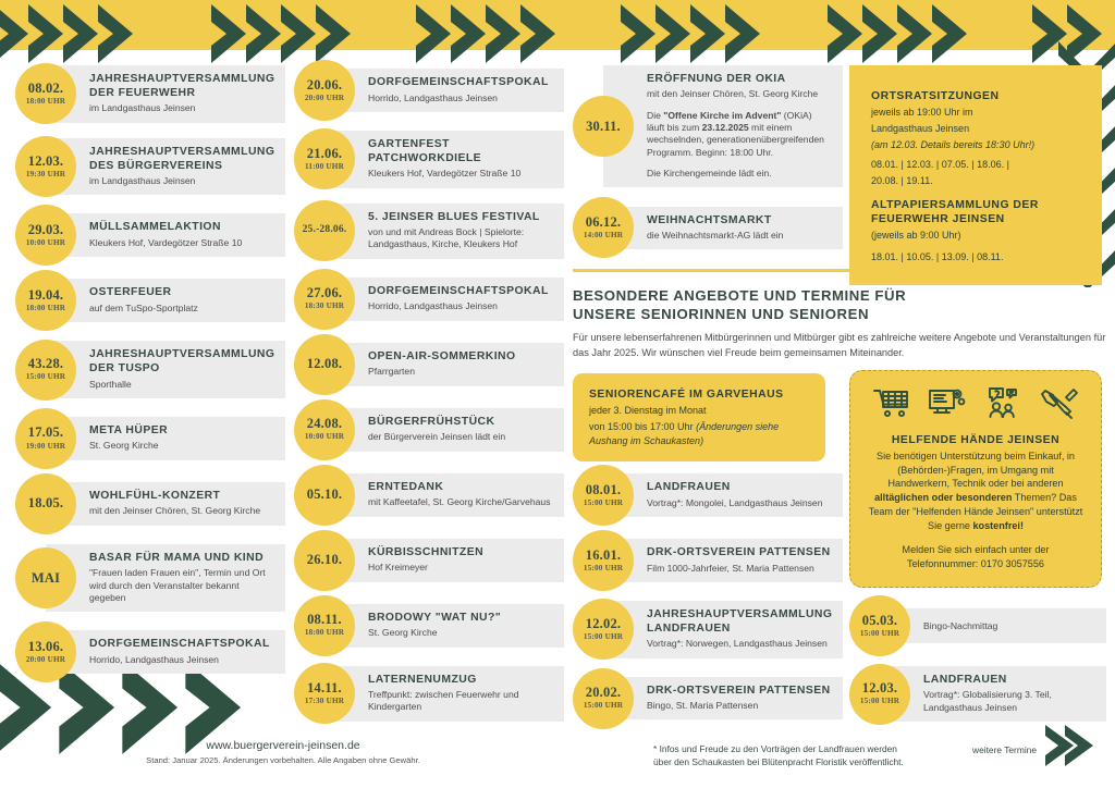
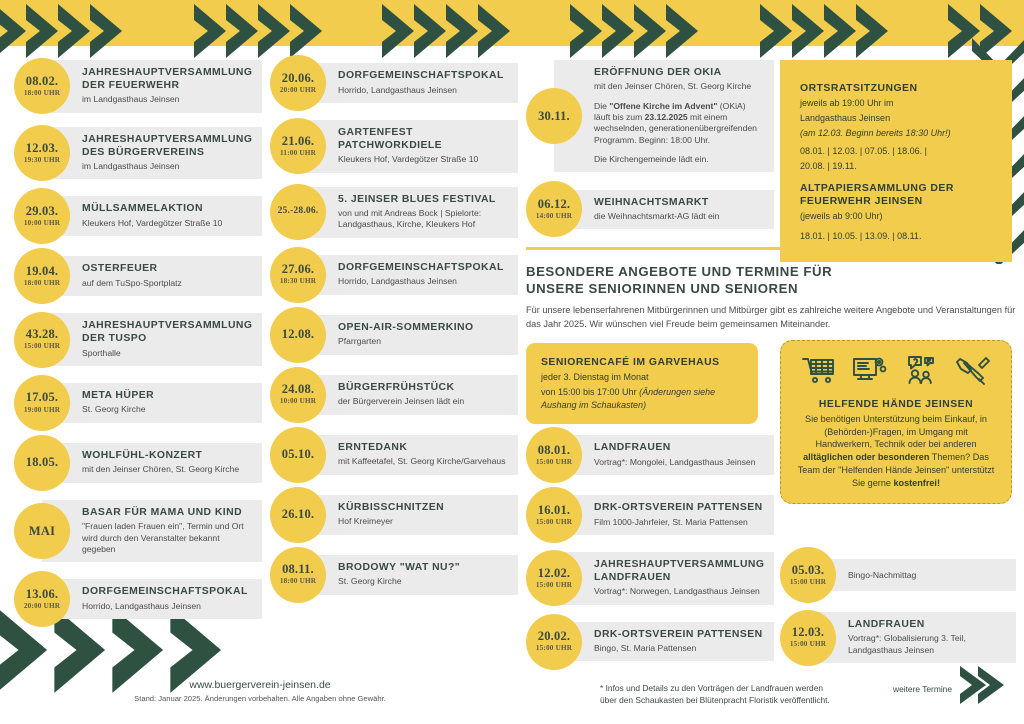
  08.02.
  18:00 UHR
  JAHRESHAUPTVERSAMMLUNG DER FEUERWEHR
  im Landgasthaus Jeinsen
  12.03.
  19:30 UHR
  JAHRESHAUPTVERSAMMLUNG DES BÜRGERVEREINS
  im Landgasthaus Jeinsen
  29.03.
  10:00 UHR
  MÜLLSAMMELAKTION
  Kleukers Hof, Vardegötzer Straße 10
  19.04.
  18:00 UHR
  OSTERFEUER
  auf dem TuSpo-Sportplatz
  43.28.
  15:00 UHR
  JAHRESHAUPTVERSAMMLUNG DER TUSPO
  Sporthalle
  17.05.
  19:00 UHR
  META HÜPER
  St. Georg Kirche
  18.05.
  WOHLFÜHL-KONZERT
  mit den Jeinser Chören, St. Georg Kirche
  MAI
  BASAR FÜR MAMA UND KIND
  "Frauen laden Frauen ein", Termin und Ort wird durch den Veranstalter bekannt gegeben
  13.06.
  20:00 UHR
  DORFGEMEINSCHAFTSPOKAL
  Horrido, Landgasthaus Jeinsen
  20.06.
  20:00 UHR
  DORFGEMEINSCHAFTSPOKAL
  Horrido, Landgasthaus Jeinsen
  21.06.
  11:00 UHR
  GARTENFEST PATCHWORKDIELE
  Kleukers Hof, Vardegötzer Straße 10
  25.-28.06.
  5. JEINSER BLUES FESTIVAL
  von und mit Andreas Bock | Spielorte: Landgasthaus, Kirche, Kleukers Hof
  27.06.
  18:30 UHR
  DORFGEMEINSCHAFTSPOKAL
  Horrido, Landgasthaus Jeinsen
  12.08.
  OPEN-AIR-SOMMERKINO
  Pfarrgarten
  24.08.
  10:00 UHR
  BÜRGERFRÜHSTÜCK
  der Bürgerverein Jeinsen lädt ein
  05.10.
  ERNTEDANK
  mit Kaffeetafel, St. Georg Kirche/Garvehaus
  26.10.
  KÜRBISSCHNITZEN
  Hof Kreimeyer
  08.11.
  18:00 UHR
  BRODOWY "WAT NU?"
  St. Georg Kirche
- 14.11.
- 17:30 UHR
- LATERNENUMZUG
- Treffpunkt: zwischen Feuerwehr und Kindergarten
  30.11.
  ERÖFFNUNG DER OKIA
  mit den Jeinser Chören, St. Georg Kirche
  Die "Offene Kirche im Advent" (OKiA) läuft bis zum 23.12.2025 mit einem wechselnden, generationenübergreifenden Programm. Beginn: 18:00 Uhr.
  Die Kirchengemeinde lädt ein.
  06.12.
  14:00 UHR
  WEIHNACHTSMARKT
  die Weihnachtsmarkt-AG lädt ein
  ORTSRATSITZUNGEN
  jeweils ab 19:00 Uhr im
  Landgasthaus Jeinsen
- (am 12.03. Details bereits 18:30 Uhr!)
+ (am 12.03. Beginn bereits 18:30 Uhr!)
  08.01. | 12.03. | 07.05. | 18.06. |
  20.08. | 19.11.
  ALTPAPIERSAMMLUNG DER FEUERWEHR JEINSEN
  (jeweils ab 9:00 Uhr)
  18.01. | 10.05. | 13.09. | 08.11.
  BESONDERE ANGEBOTE UND TERMINE FÜR
  UNSERE SENIORINNEN UND SENIOREN
  Für unsere lebenserfahrenen Mitbürgerinnen und Mitbürger gibt es zahlreiche weitere Angebote und Veranstaltungen für das Jahr 2025. Wir wünschen viel Freude beim gemeinsamen Miteinander.
  SENIORENCAFÉ IM GARVEHAUS
  jeder 3. Dienstag im Monat
  von 15:00 bis 17:00 Uhr (Änderungen siehe Aushang im Schaukasten)
  HELFENDE HÄNDE JEINSEN
  Sie benötigen Unterstützung beim Einkauf, in (Behörden-)Fragen, im Umgang mit Handwerkern, Technik oder bei anderen alltäglichen oder besonderen Themen? Das Team der "Helfenden Hände Jeinsen" unterstützt Sie gerne kostenfrei!
- Melden Sie sich einfach unter der Telefonnummer: 0170 3057556
  08.01.
  15:00 UHR
  LANDFRAUEN
  Vortrag*: Mongolei, Landgasthaus Jeinsen
  16.01.
  15:00 UHR
  DRK-ORTSVEREIN PATTENSEN
  Film 1000-Jahrfeier, St. Maria Pattensen
  12.02.
  15:00 UHR
  JAHRESHAUPTVERSAMMLUNG LANDFRAUEN
  Vortrag*: Norwegen, Landgasthaus Jeinsen
  20.02.
  15:00 UHR
  DRK-ORTSVEREIN PATTENSEN
  Bingo, St. Maria Pattensen
  05.03.
  15:00 UHR
  Bingo-Nachmittag
  12.03.
  15:00 UHR
  LANDFRAUEN
  Vortrag*: Globalisierung 3. Teil, Landgasthaus Jeinsen
  www.buergerverein-jeinsen.de
  Stand: Januar 2025. Änderungen vorbehalten. Alle Angaben ohne Gewähr.
- * Infos und Freude zu den Vorträgen der Landfrauen werden
+ * Infos und Details zu den Vorträgen der Landfrauen werden
  über den Schaukasten bei Blütenpracht Floristik veröffentlicht.
  weitere Termine
